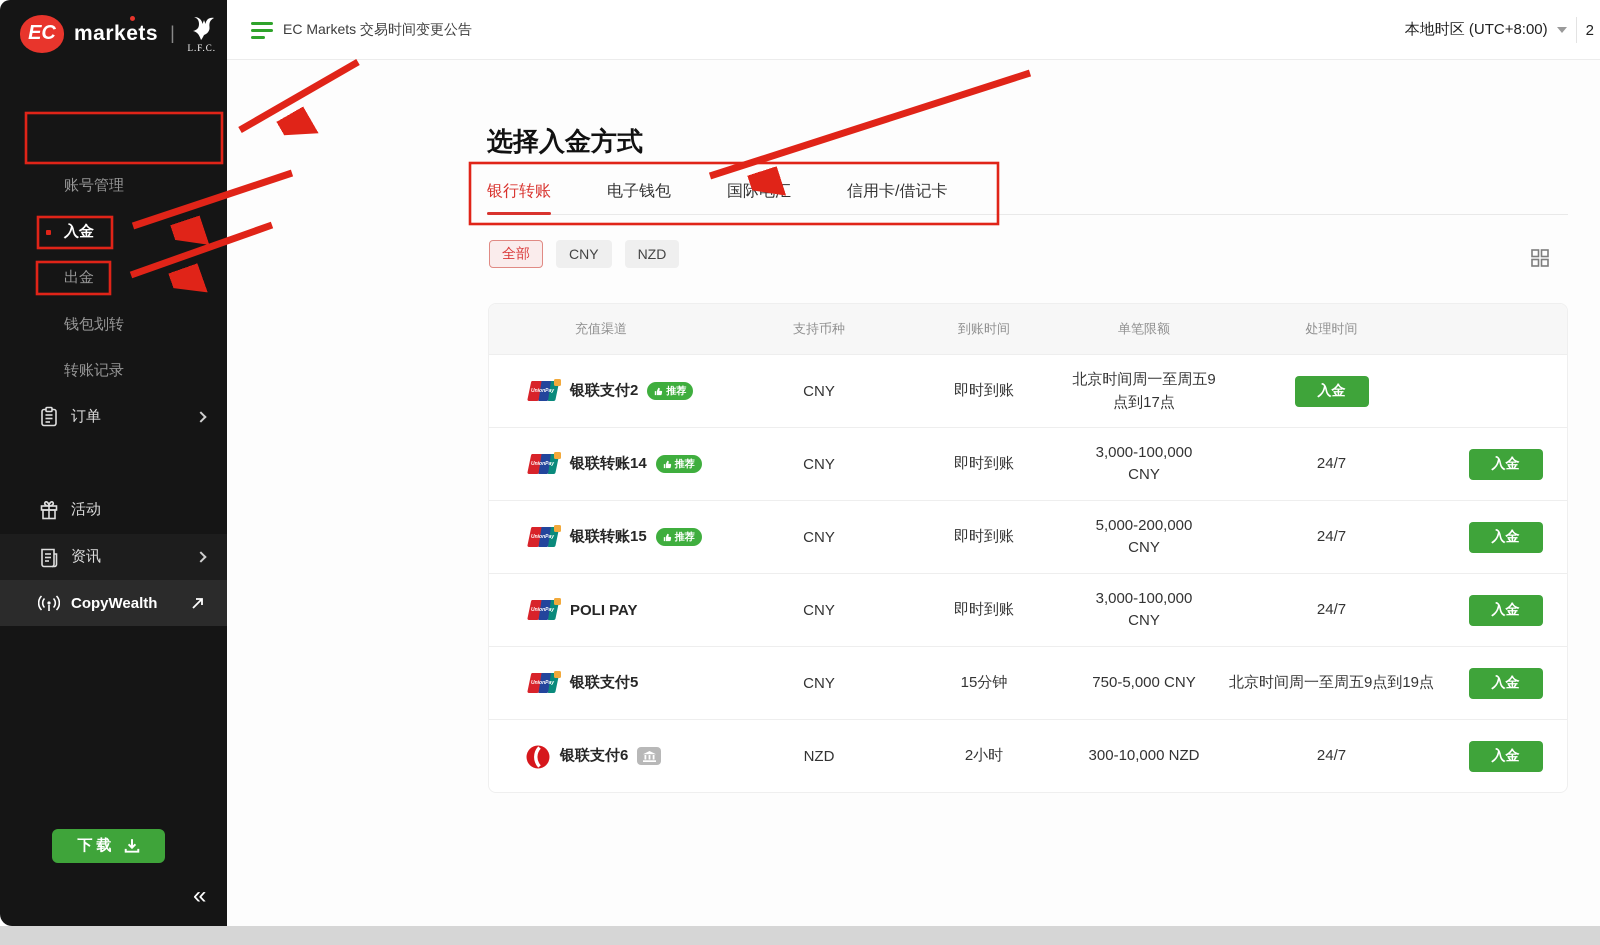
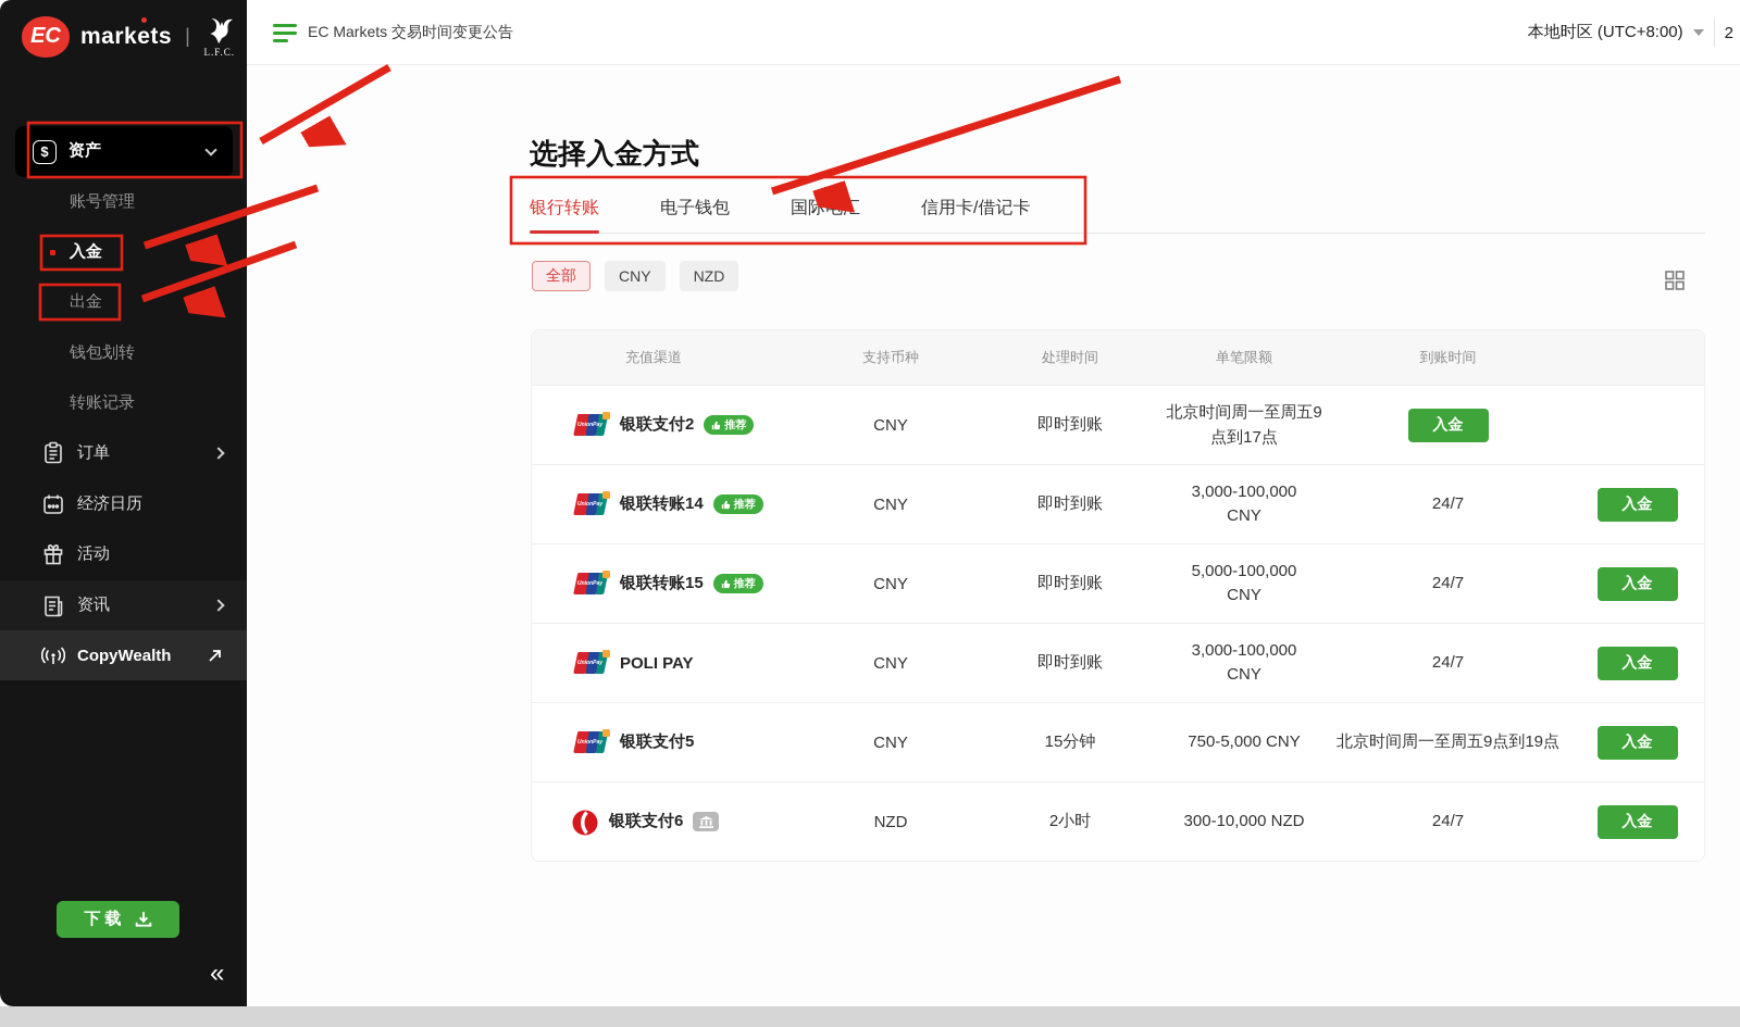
  EC
  markets
  |
  L.F.C.
+ $
+ 资产
  账号管理
  入金
  出金
  钱包划转
  转账记录
  订单
+ 经济日历
  活动
  资讯
  CopyWealth
  下载
  «
  EC Markets 交易时间变更公告
  本地时区 (UTC+8:00)
  2
  选择入金方式
  银行转账
  电子钱包
  国际电汇
  信用卡/借记卡
  全部
  CNY
  NZD
  充值渠道
  支持币种
- 到账时间
+ 处理时间
  单笔限额
- 处理时间
+ 到账时间
  银联支付2
  推荐
  CNY
  即时到账
  北京时间周一至周五9点到17点
  入金
  银联转账14
  推荐
  CNY
  即时到账
  3,000-100,000 CNY
  24/7
  入金
  银联转账15
  推荐
  CNY
  即时到账
- 5,000-200,000 CNY
+ 5,000-100,000 CNY
  24/7
  入金
  POLI PAY
  CNY
  即时到账
  3,000-100,000 CNY
  24/7
  入金
  银联支付5
  CNY
  15分钟
  750-5,000 CNY
  北京时间周一至周五9点到19点
  入金
  银联支付6
  NZD
  2小时
  300-10,000 NZD
  24/7
  入金
